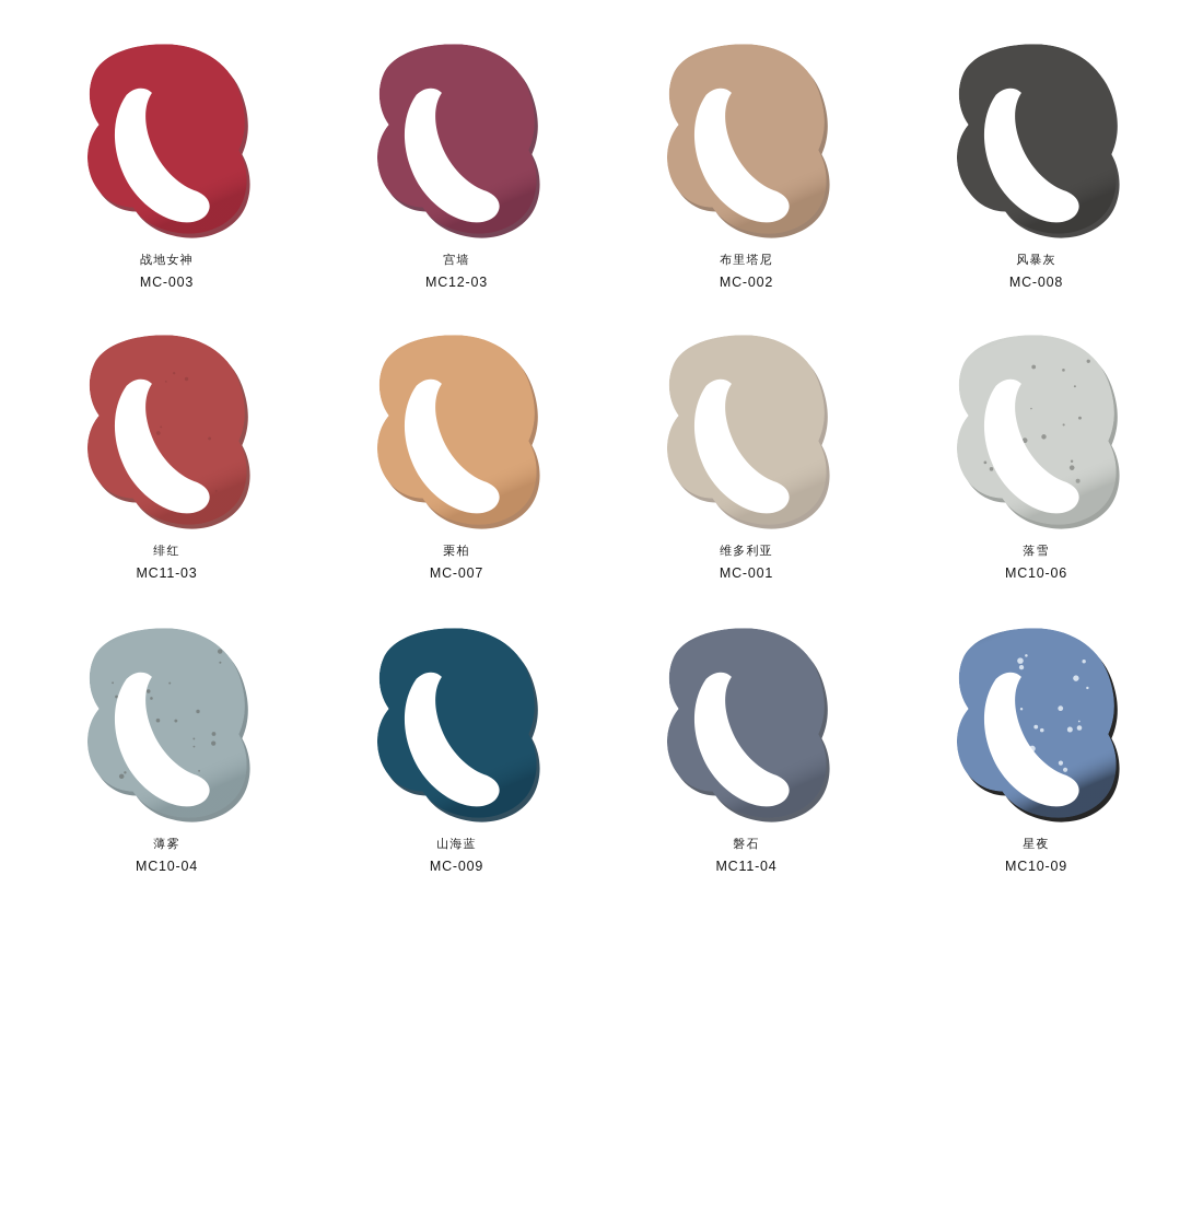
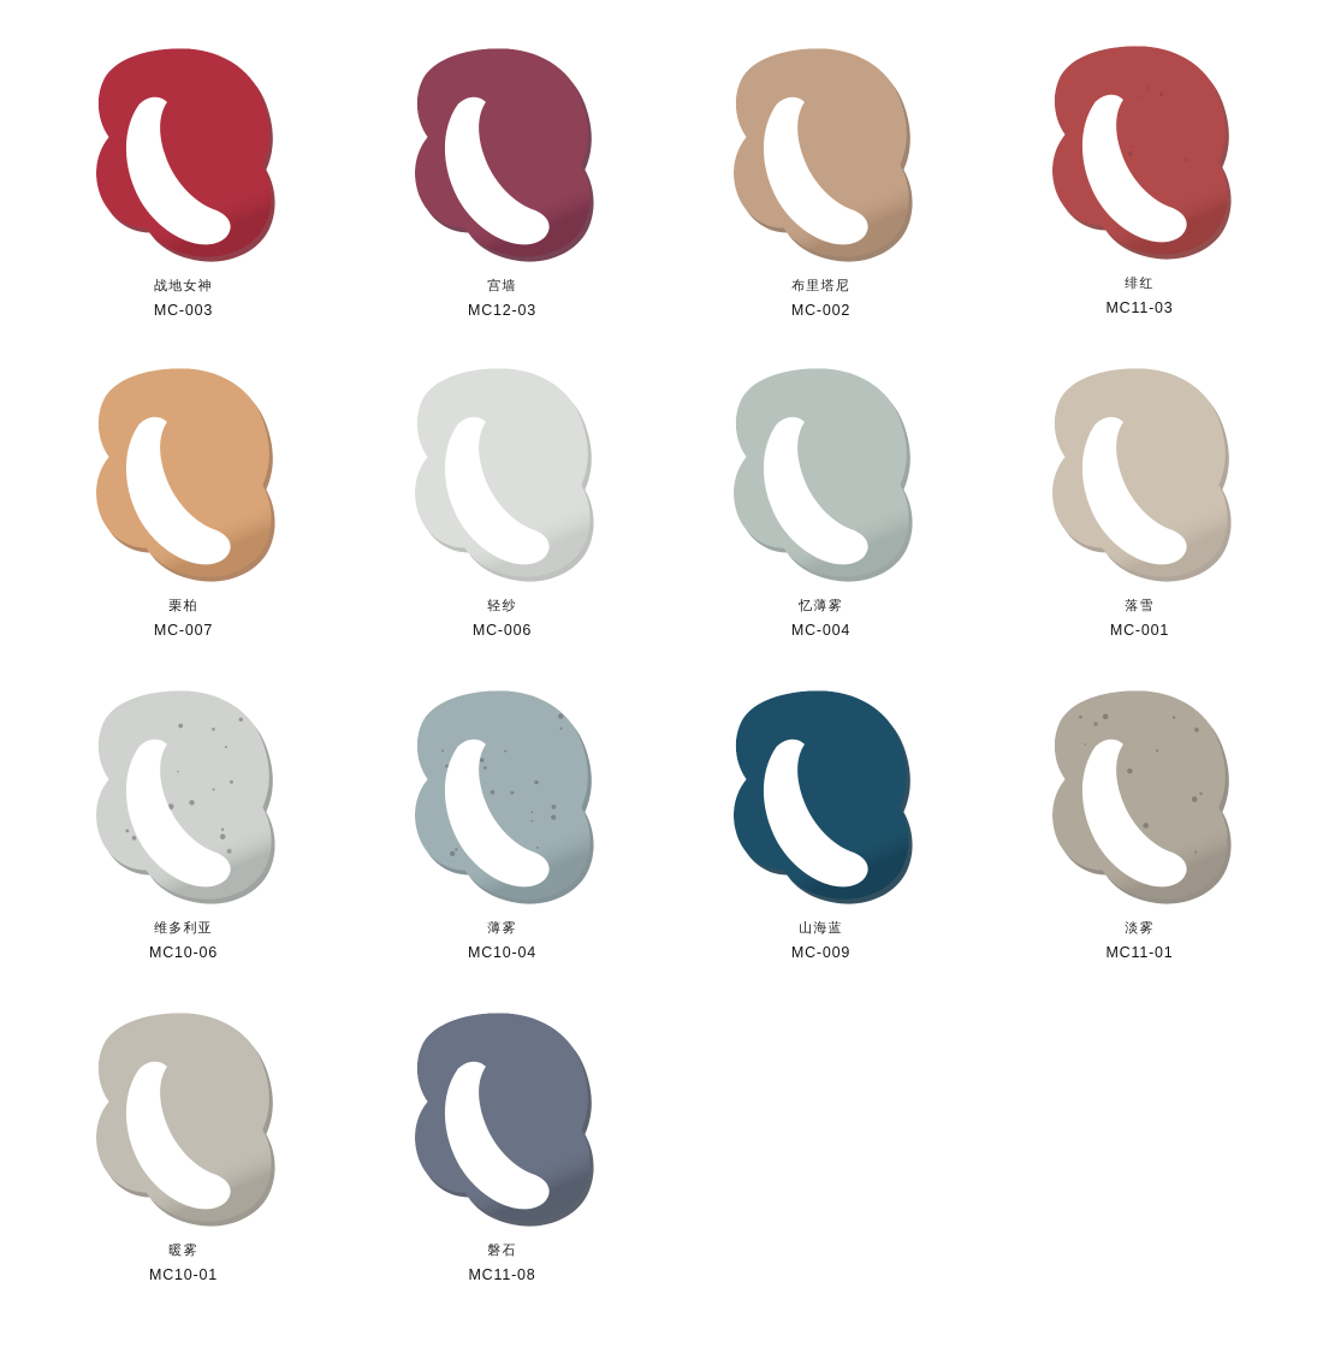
  战地女神
  MC-003
  宫墙
  MC12-03
  布里塔尼
  MC-002
- 风暴灰
- MC-008
  绯红
  MC11-03
  栗柏
  MC-007
+ 轻纱
+ MC-006
+ 忆薄雾
+ MC-004
- 维多利亚
+ 落雪
  MC-001
- 落雪
+ 维多利亚
  MC10-06
  薄雾
  MC10-04
  山海蓝
  MC-009
+ 淡雾
+ MC11-01
+ 暖雾
+ MC10-01
  磐石
- MC11-04
+ MC11-08
- 星夜
- MC10-09
